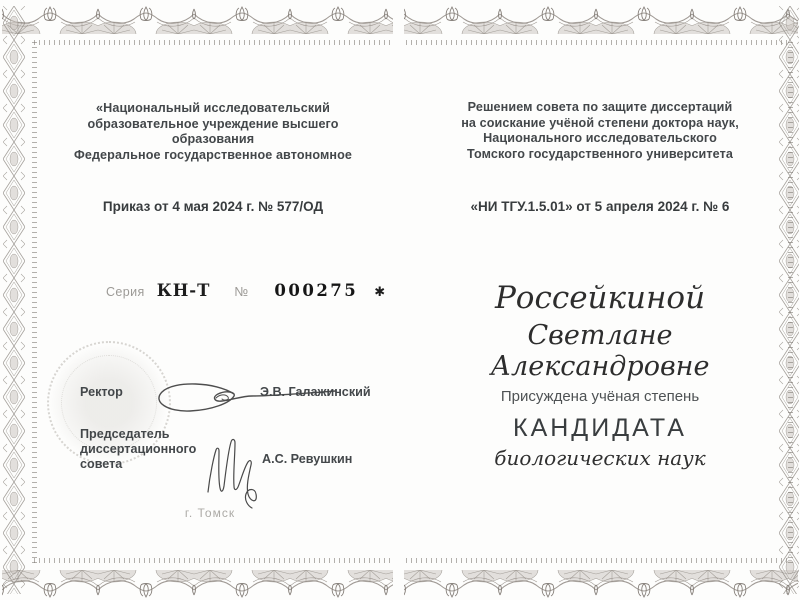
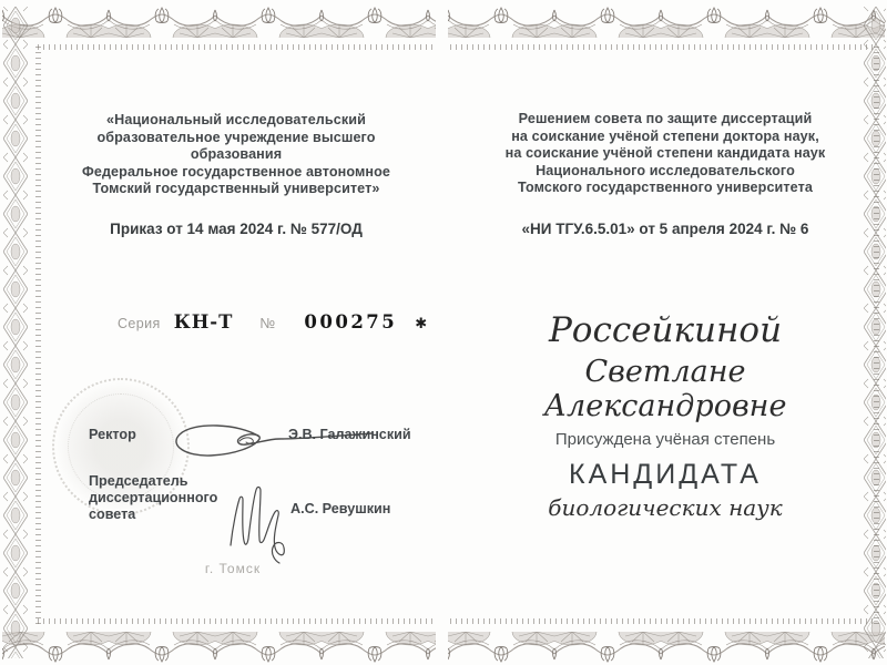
  «Национальный исследовательский
  образовательное учреждение высшего образования
  Федеральное государственное автономное
+ Томский государственный университет»
- Приказ от 4 мая 2024 г. № 577/ОД
+ Приказ от 14 мая 2024 г. № 577/ОД
  Серия
  КН-Т
  №
  000275
  ✱
  Ректор
  Э.В. Галажинский
  Председатель
  диссертационного
  совета
  А.С. Ревушкин
  г. Томск
  Решением совета по защите диссертаций
  на соискание учёной степени доктора наук,
+ на соискание учёной степени кандидата наук
  Национального исследовательского
  Томского государственного университета
- «НИ ТГУ.1.5.01» от 5 апреля 2024 г. № 6
+ «НИ ТГУ.6.5.01» от 5 апреля 2024 г. № 6
  Россейкиной
  Светлане Александровне
  Присуждена учёная степень
  КАНДИДАТА
  биологических наук
